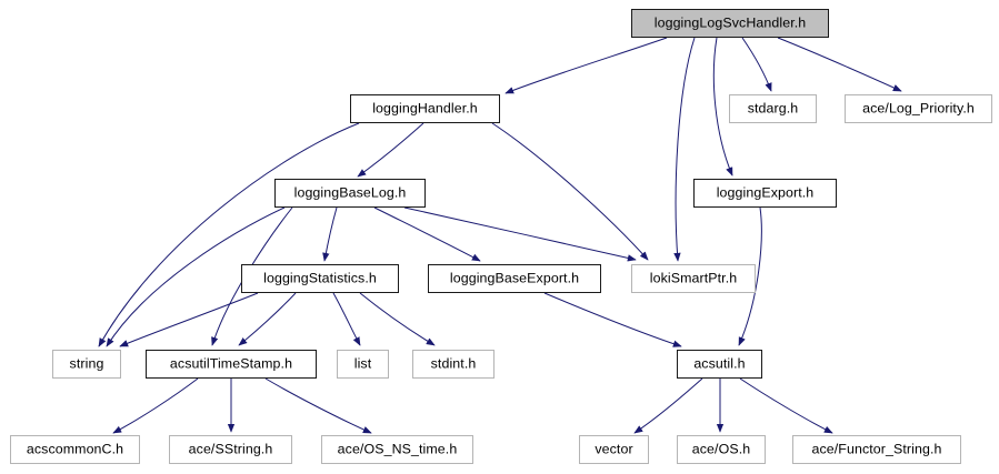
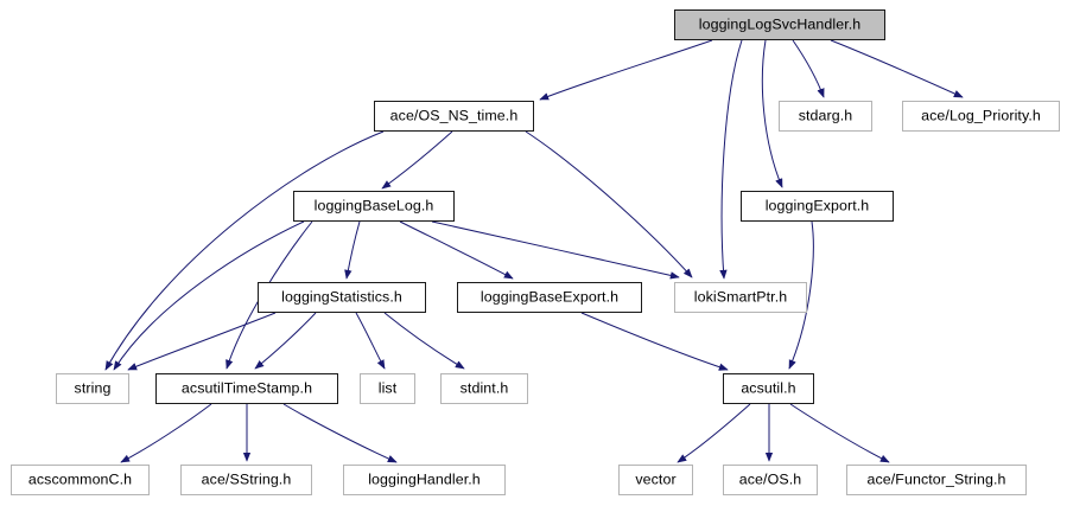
  loggingLogSvcHandler.h
- loggingHandler.h
+ ace/OS_NS_time.h
  stdarg.h
  ace/Log_Priority.h
  loggingBaseLog.h
  loggingExport.h
  loggingStatistics.h
  loggingBaseExport.h
  lokiSmartPtr.h
  string
  acsutilTimeStamp.h
  list
  stdint.h
  acsutil.h
  acscommonC.h
  ace/SString.h
- ace/OS_NS_time.h
+ loggingHandler.h
  vector
  ace/OS.h
  ace/Functor_String.h
